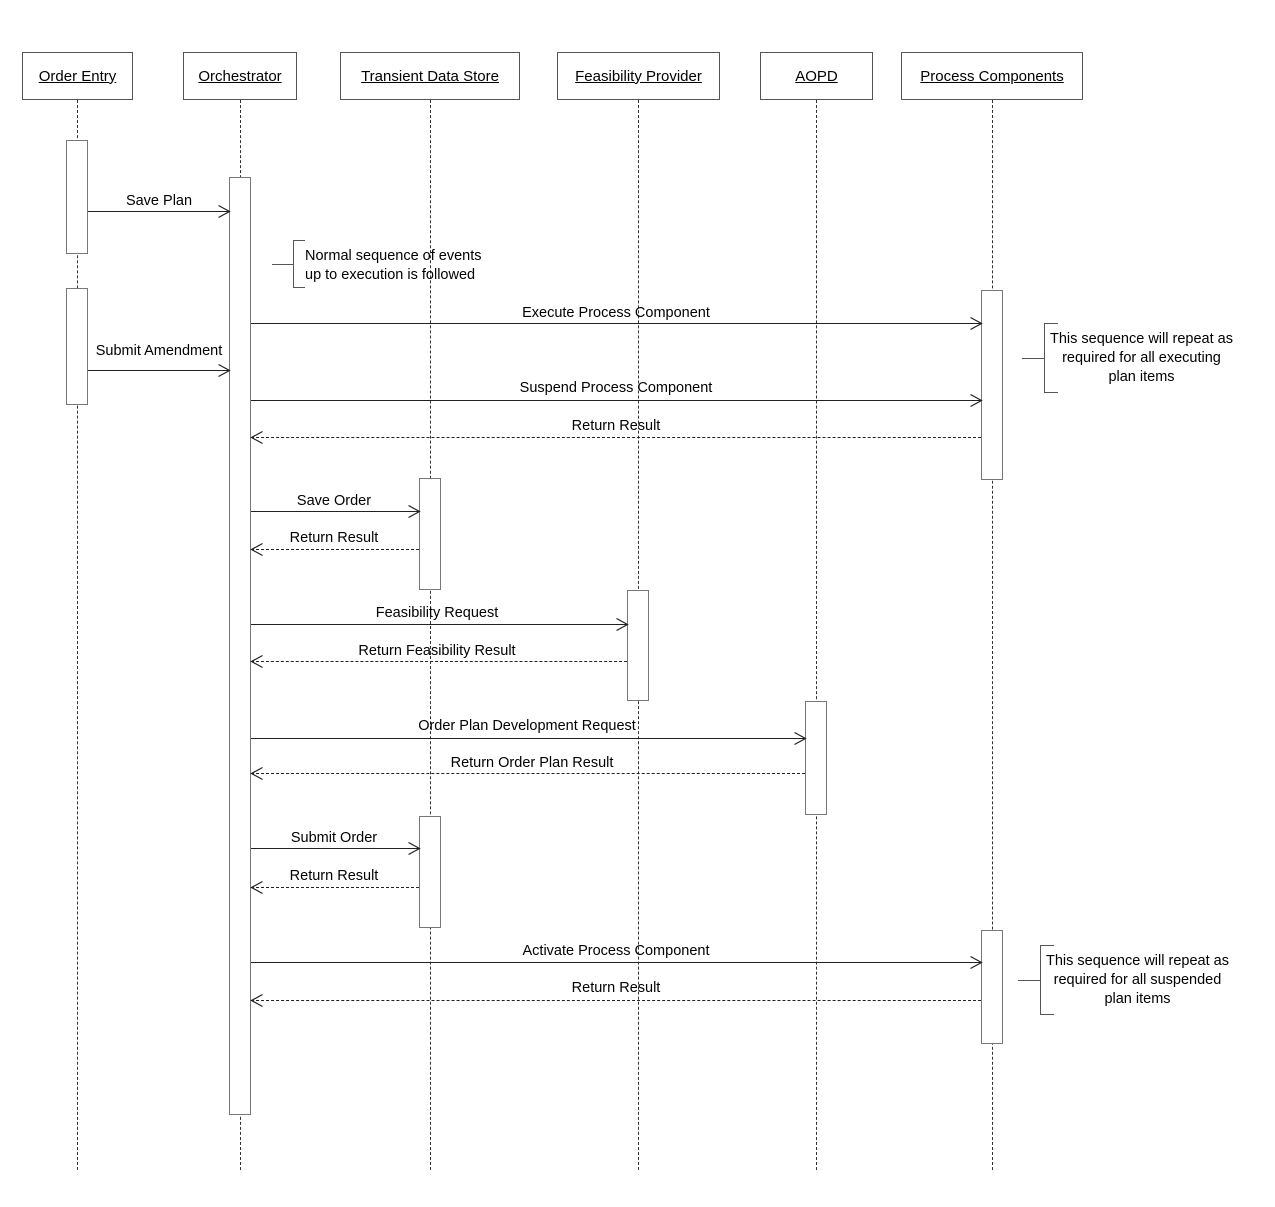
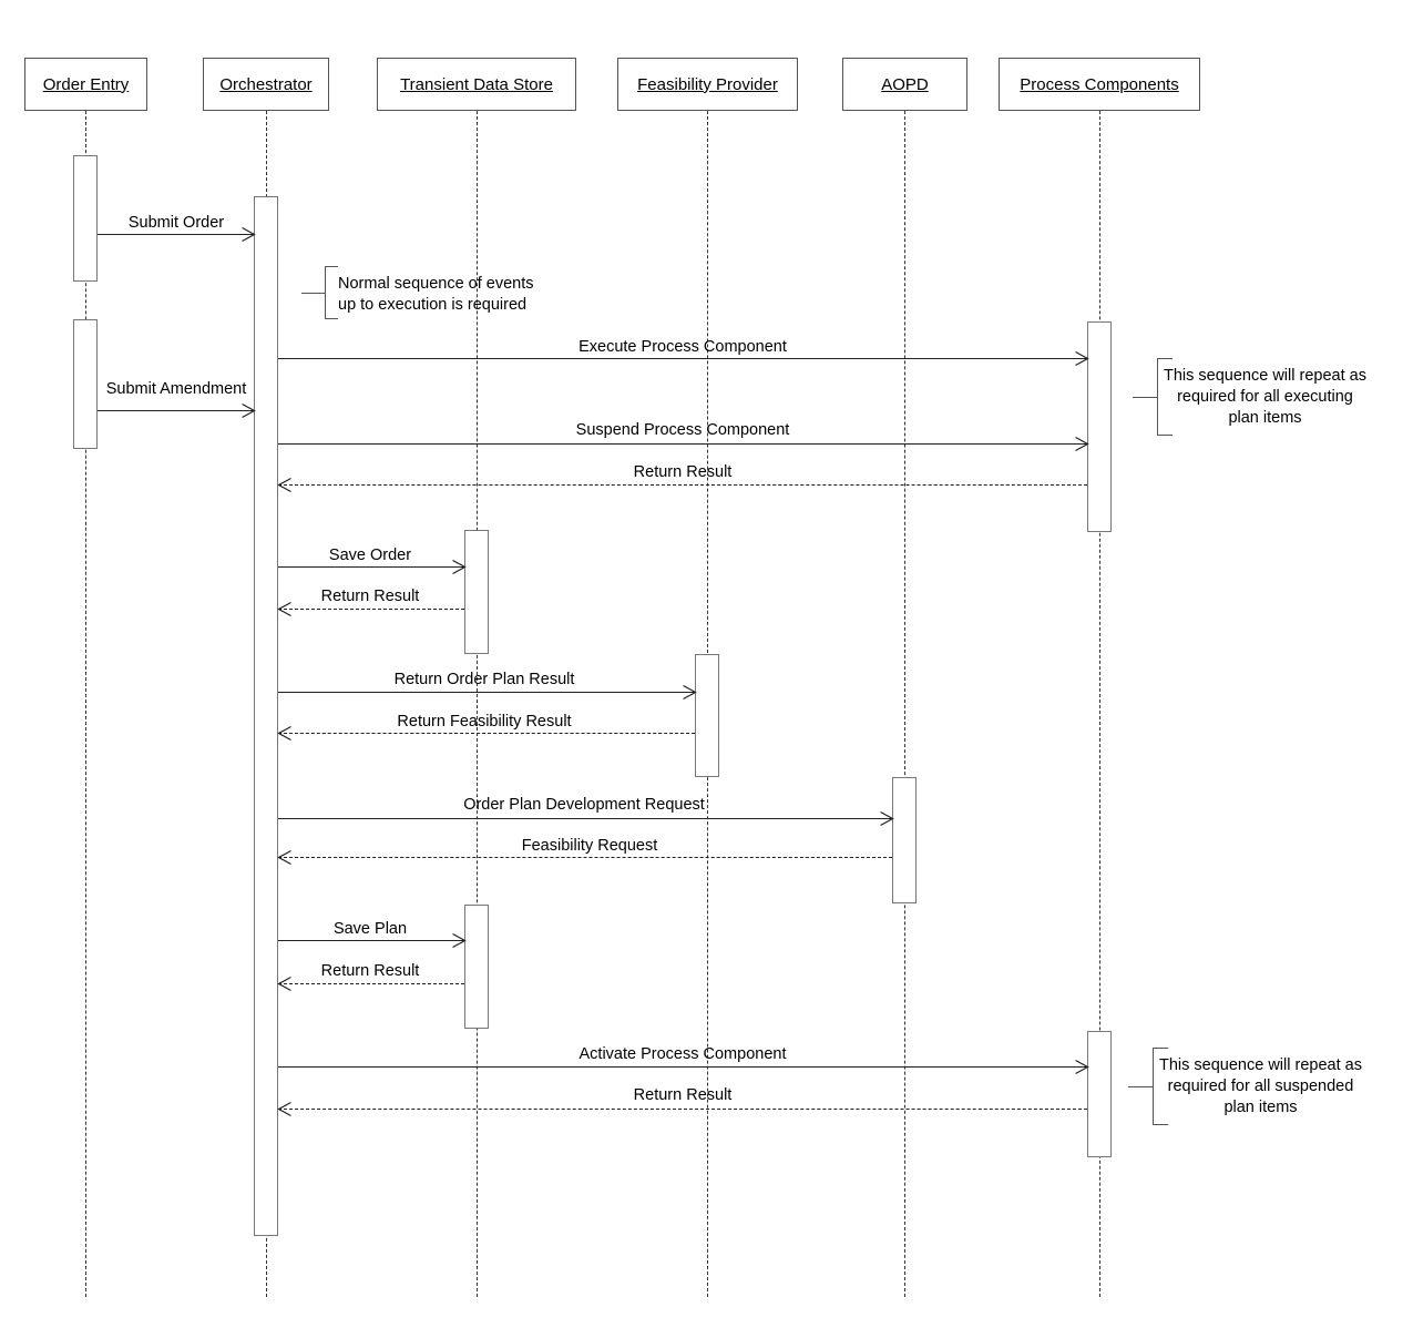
  Order Entry
  Orchestrator
  Transient Data Store
  Feasibility Provider
  AOPD
  Process Components
- Save Plan
+ Submit Order
  Execute Process Component
  Submit Amendment
  Suspend Process Component
  Return Result
  Save Order
  Return Result
- Feasibility Request
+ Return Order Plan Result
  Return Feasibility Result
  Order Plan Development Request
- Return Order Plan Result
+ Feasibility Request
- Submit Order
+ Save Plan
  Return Result
  Activate Process Component
  Return Result
  Normal sequence of events
- up to execution is followed
+ up to execution is required
  This sequence will repeat as
  required for all executing
  plan items
  This sequence will repeat as
  required for all suspended
  plan items
